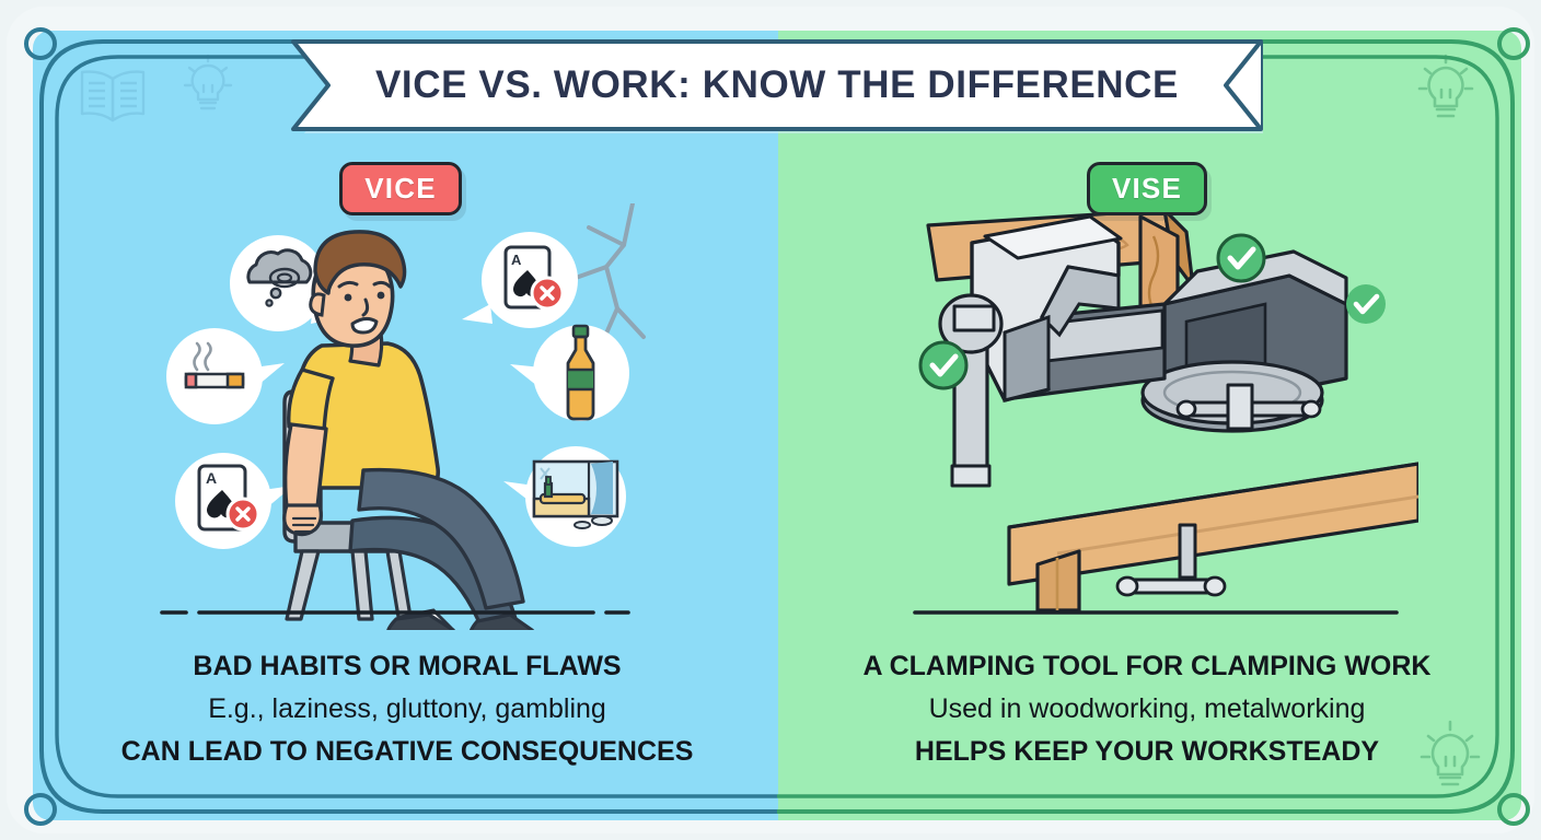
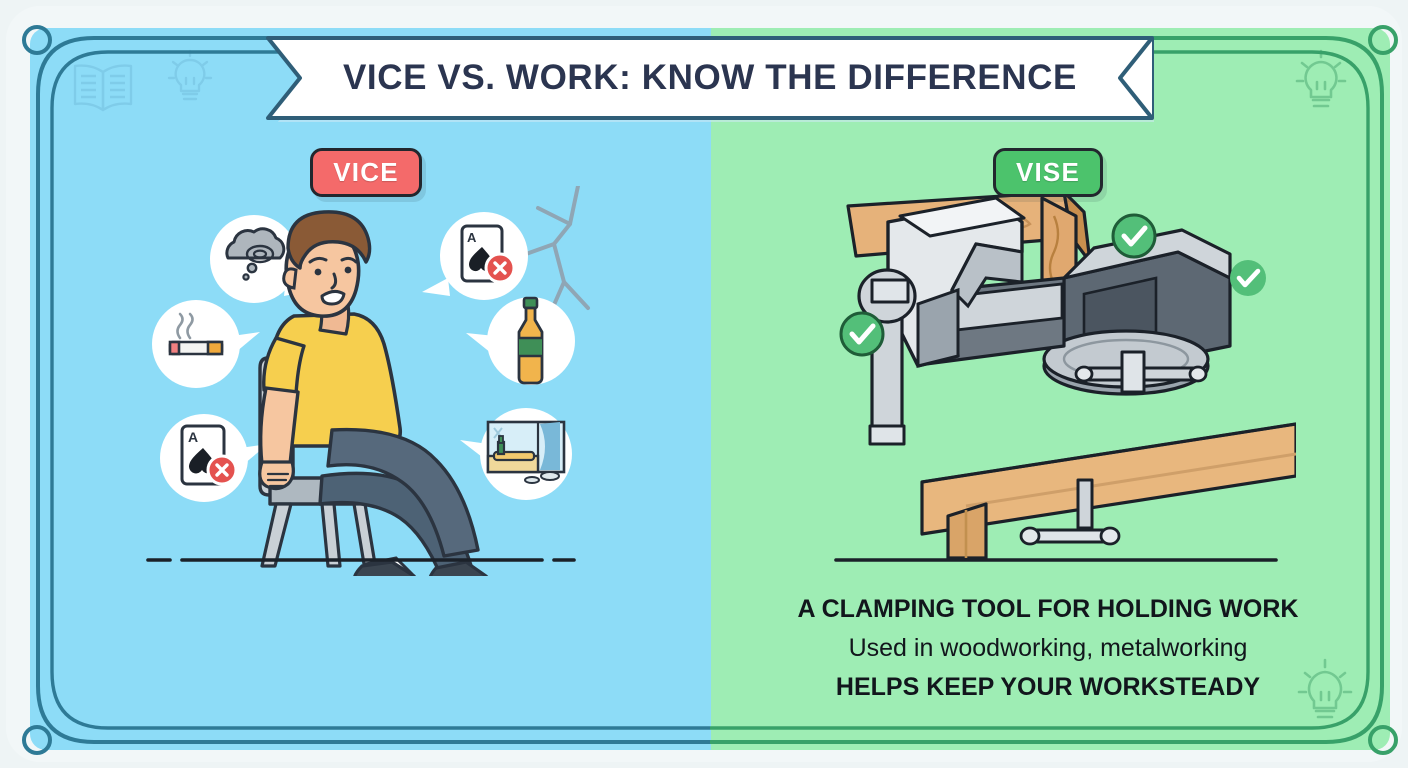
  A
  A
  VICE VS. WORK: KNOW THE DIFFERENCE
  VICE
  VISE
- BAD HABITS OR MORAL FLAWS
- E.g., laziness, gluttony, gambling
- CAN LEAD TO NEGATIVE CONSEQUENCES
- A CLAMPING TOOL FOR CLAMPING WORK
+ A CLAMPING TOOL FOR HOLDING WORK
  Used in woodworking, metalworking
  HELPS KEEP YOUR WORKSTEADY
